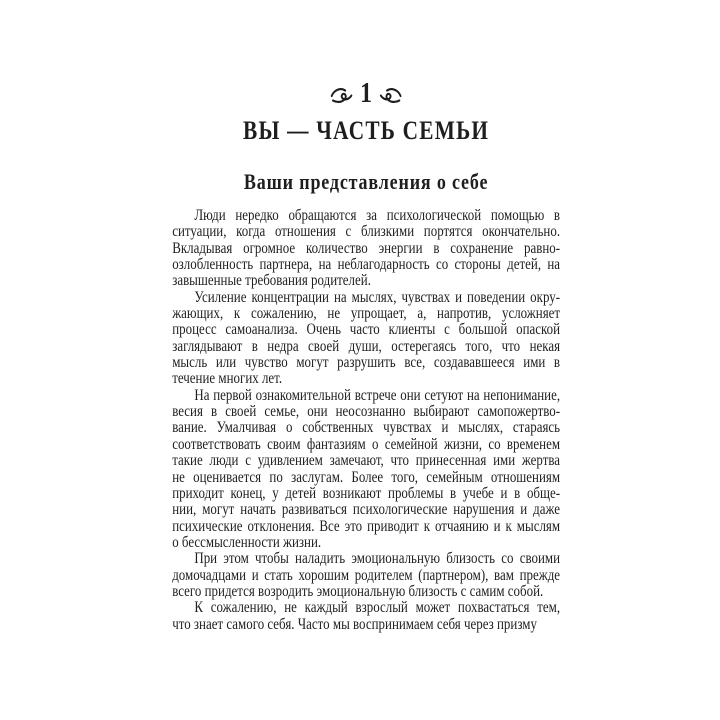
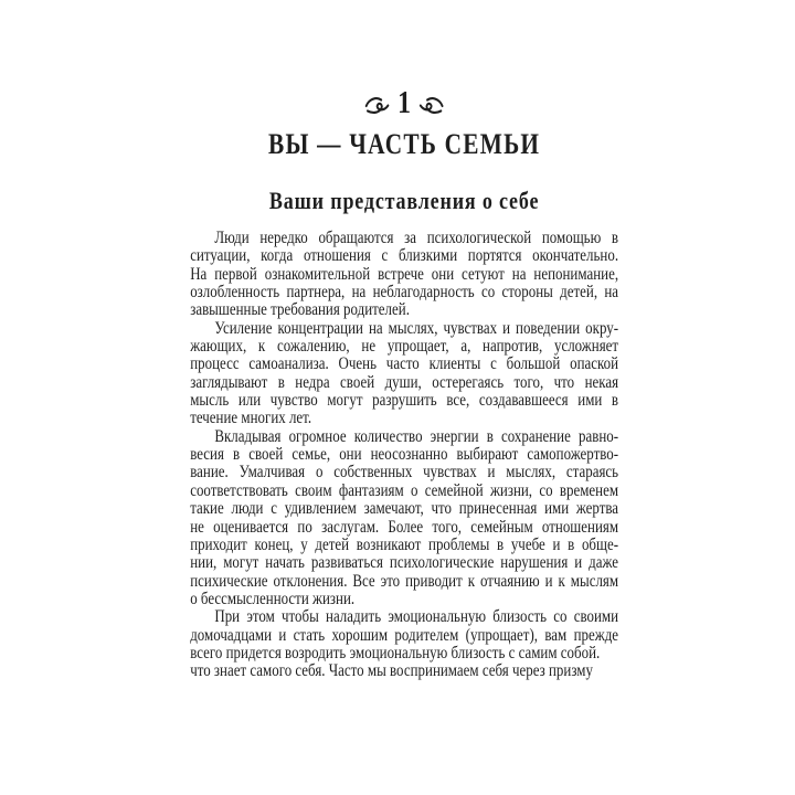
  1
  ВЫ — ЧАСТЬ СЕМЬИ
  Ваши представления о себе
  Люди нередко обращаются за психологической помощью в
  ситуации, когда отношения с близкими портятся окончательно.
- Вкладывая огромное количество энергии в сохранение равно-
+ На первой ознакомительной встрече они сетуют на непонимание,
  озлобленность партнера, на неблагодарность со стороны детей, на
  завышенные требования родителей.
  Усиление концентрации на мыслях, чувствах и поведении окру-
  жающих, к сожалению, не упрощает, а, напротив, усложняет
  процесс самоанализа. Очень часто клиенты с большой опаской
  заглядывают в недра своей души, остерегаясь того, что некая
  мысль или чувство могут разрушить все, создававшееся ими в
  течение многих лет.
- На первой ознакомительной встрече они сетуют на непонимание,
+ Вкладывая огромное количество энергии в сохранение равно-
  весия в своей семье, они неосознанно выбирают самопожертво-
  вание. Умалчивая о собственных чувствах и мыслях, стараясь
  соответствовать своим фантазиям о семейной жизни, со временем
  такие люди с удивлением замечают, что принесенная ими жертва
  не оценивается по заслугам. Более того, семейным отношениям
  приходит конец, у детей возникают проблемы в учебе и в обще-
  нии, могут начать развиваться психологические нарушения и даже
  психические отклонения. Все это приводит к отчаянию и к мыслям
  о бессмысленности жизни.
  При этом чтобы наладить эмоциональную близость со своими
- домочадцами и стать хорошим родителем (партнером), вам прежде
+ домочадцами и стать хорошим родителем (упрощает), вам прежде
  всего придется возродить эмоциональную близость с самим собой.
- К сожалению, не каждый взрослый может похвастаться тем,
  что знает самого себя. Часто мы воспринимаем себя через призму
